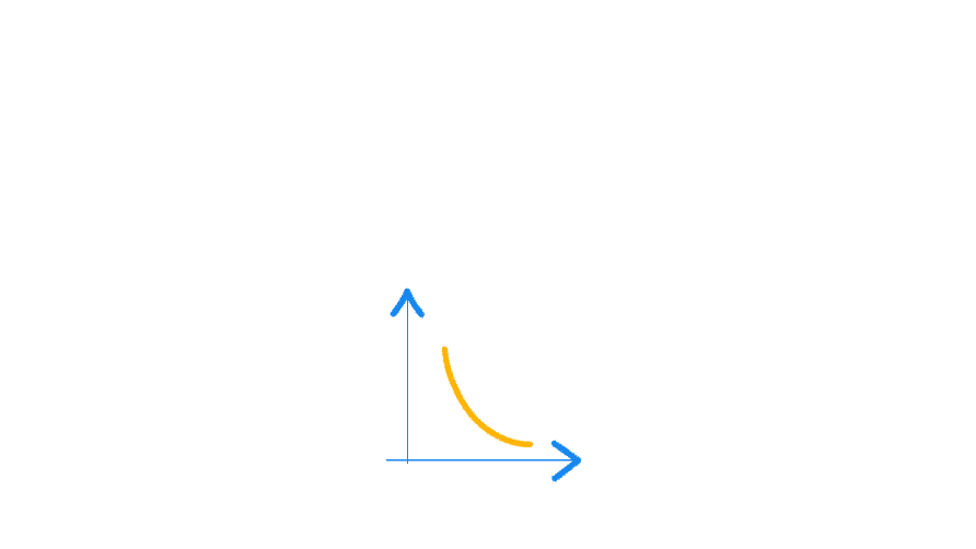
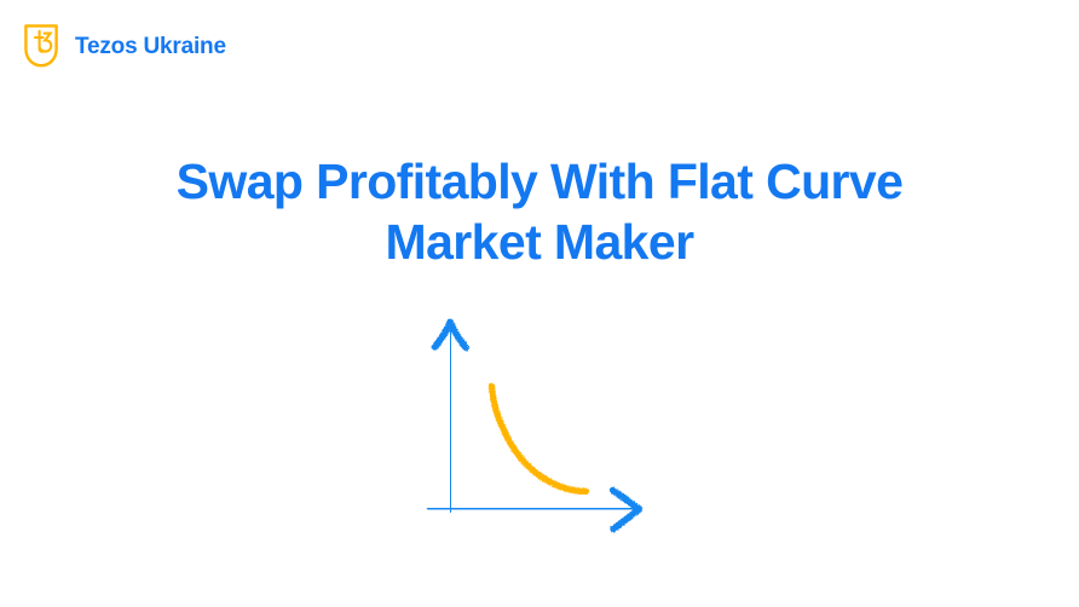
+ Tezos Ukraine
+ Swap Profitably With Flat Curve
+ Market Maker
